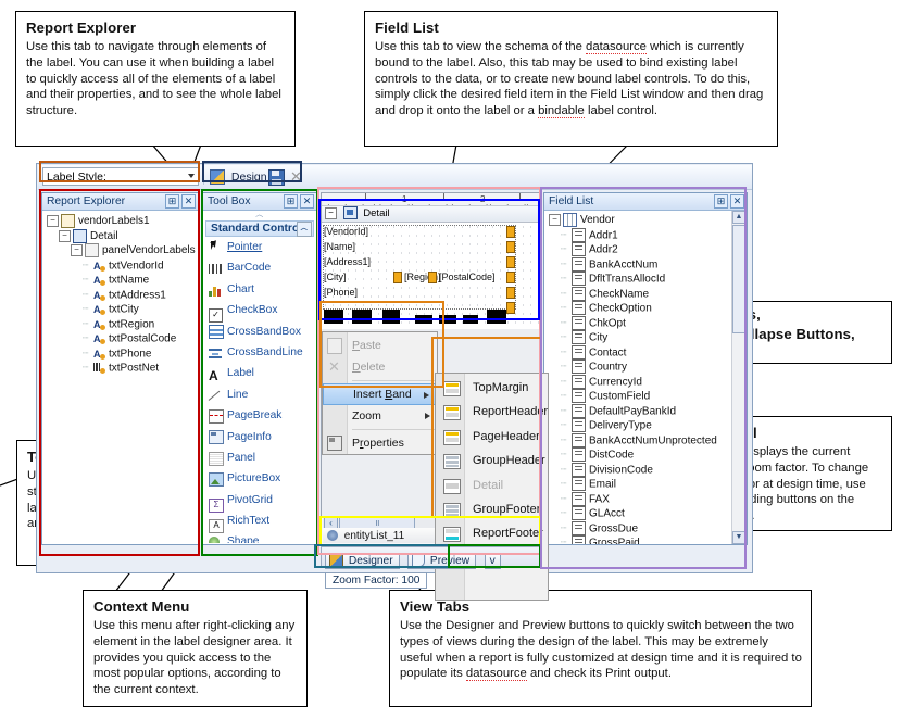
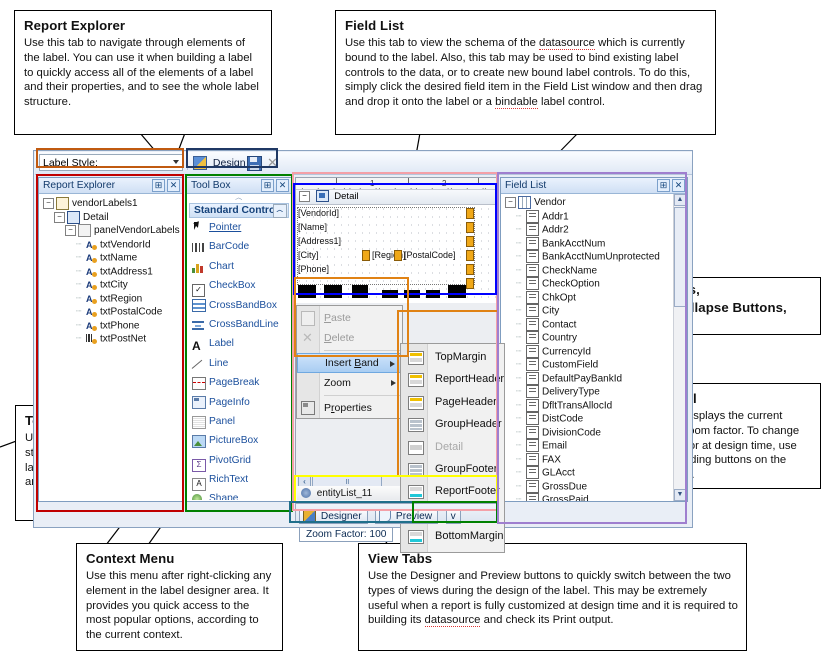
  Report Explorer
  Use this tab to navigate through elements of the label. You can use it when building a label to quickly access all of the elements of a label and their properties, and to see the whole label structure.
  Field List
  Use this tab to view the schema of the datasource which is currently bound to the label. Also, this tab may be used to bind existing label controls to the data, or to create new bound label controls. To do this, simply click the desired field item in the Field List window and then drag and drop it onto the label or a bindable label control.
  Context Menu
  Use this menu after right-clicking any element in the label designer area. It provides you quick access to the most popular options, according to the current context.
  View Tabs
- Use the Designer and Preview buttons to quickly switch between the two types of views during the design of the label. This may be extremely useful when a report is fully customized at design time and it is required to populate its datasource and check its Print output.
+ Use the Designer and Preview buttons to quickly switch between the two types of views during the design of the label. This may be extremely useful when a report is fully customized at design time and it is required to building its datasource and check its Print output.
  Label Style:
  Design
  ✕
  Report Explorer
  ⊞
  ✕
  − vendorLabels1
  − Detail
  − panelVendorLabels
  ┈
  A
  txtVendorId
  ┈
  A
  txtName
  ┈
  A
  txtAddress1
  ┈
  A
  txtCity
  ┈
  A
  txtRegion
  ┈
  A
  txtPostalCode
  ┈
  A
  txtPhone
  ┈ txtPostNet
  Tool Box
  ⊞
  ✕
  ︿
  Standard Contr
  Pointer
  BarCode
  Chart
  ✓ CheckBox
  CrossBandBox
  CrossBandLine
  A Label
  Line
  PageBreak
  PageInfo
  Panel
  PictureBox
  Σ PivotGrid
  A RichText
  Shape
  · · · ·
  · · ·
  1
  · · ·
  · · ·
  2
  · · ·
  − Detail
  [VendorId]
  [Name]
  [Address1]
  [City]
  [Regi]
  [PostalCode]
  [Phone]
  ‹
  ॥
  entityList_11
  Field List
  ⊞
  ✕
  − Vendor
  ┈ Addr1
  ┈ Addr2
  ┈ BankAcctNum
- ┈ DfltTransAllocId
+ ┈ BankAcctNumUnprotected
  ┈ CheckName
  ┈ CheckOption
  ┈ ChkOpt
  ┈ City
  ┈ Contact
  ┈ Country
  ┈ CurrencyId
  ┈ CustomField
  ┈ DefaultPayBankId
  ┈ DeliveryType
- ┈ BankAcctNumUnprotected
+ ┈ DfltTransAllocId
  ┈ DistCode
  ┈ DivisionCode
  ┈ Email
  ┈ FAX
  ┈ GLAcct
  ┈ GrossDue
  ┈ GrossPaid
  Paste
  ✕
  Delete
  Insert Band
  Zoom
  Properties
  TopMargin
  ReportHeader
  PageHeader
  GroupHeader
  Detail
  GroupFooter
  ReportFooter
+ BottomMargin
  Designer Preview v Zoom Factor: 100
